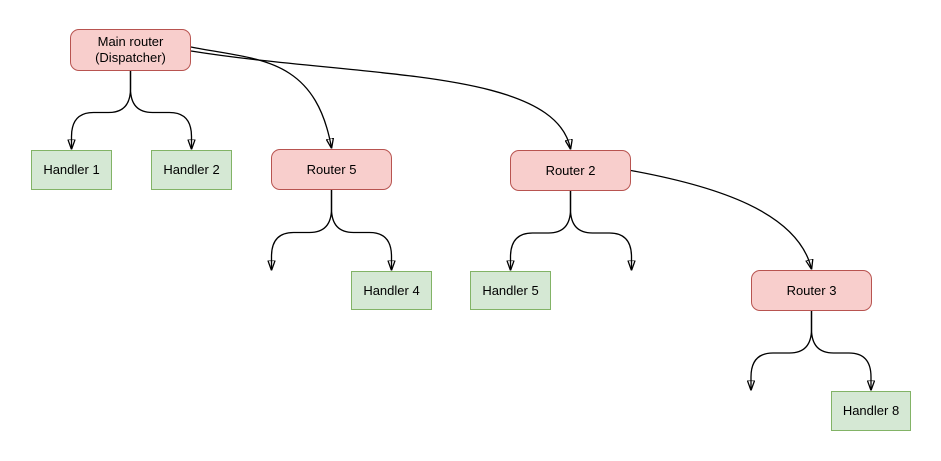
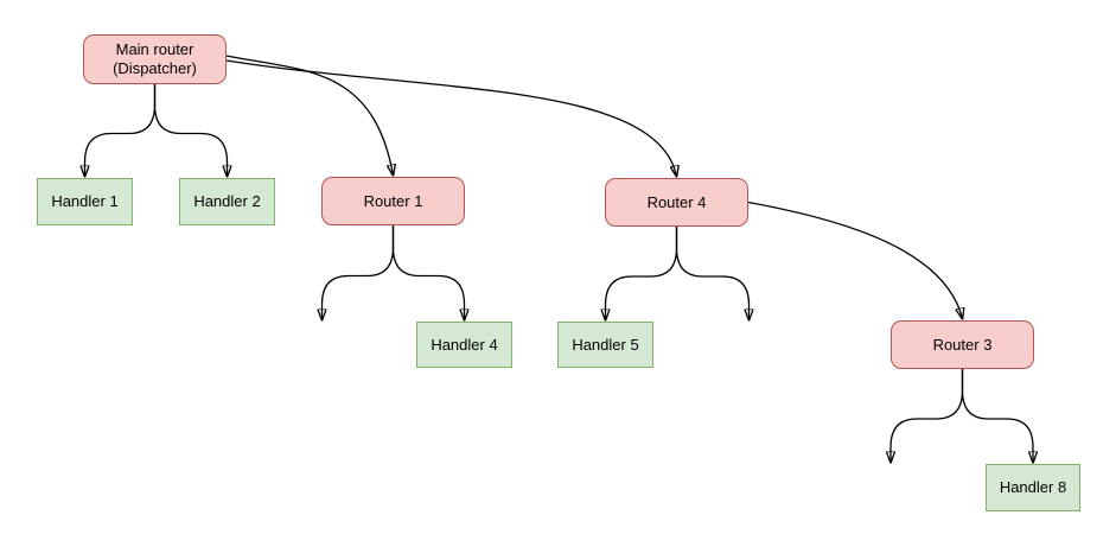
  Main router
  (Dispatcher)
  Handler 1
  Handler 2
- Router 5
+ Router 1
- Router 2
+ Router 4
  Handler 4
  Handler 5
  Router 3
  Handler 8
